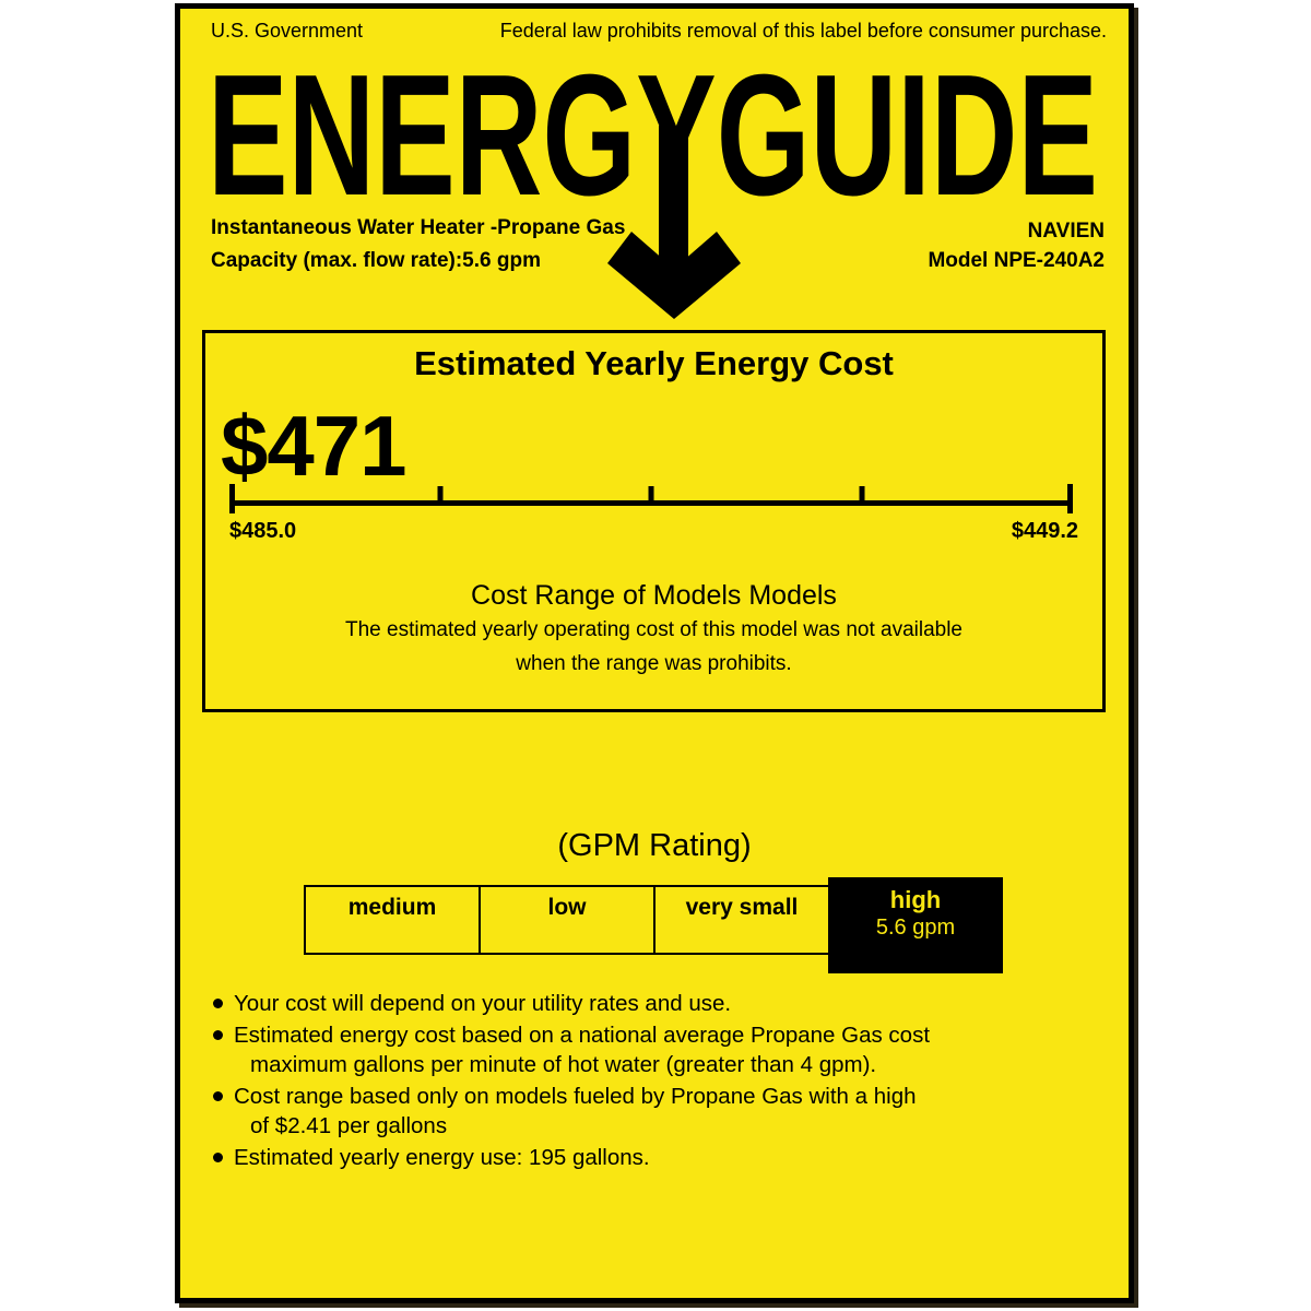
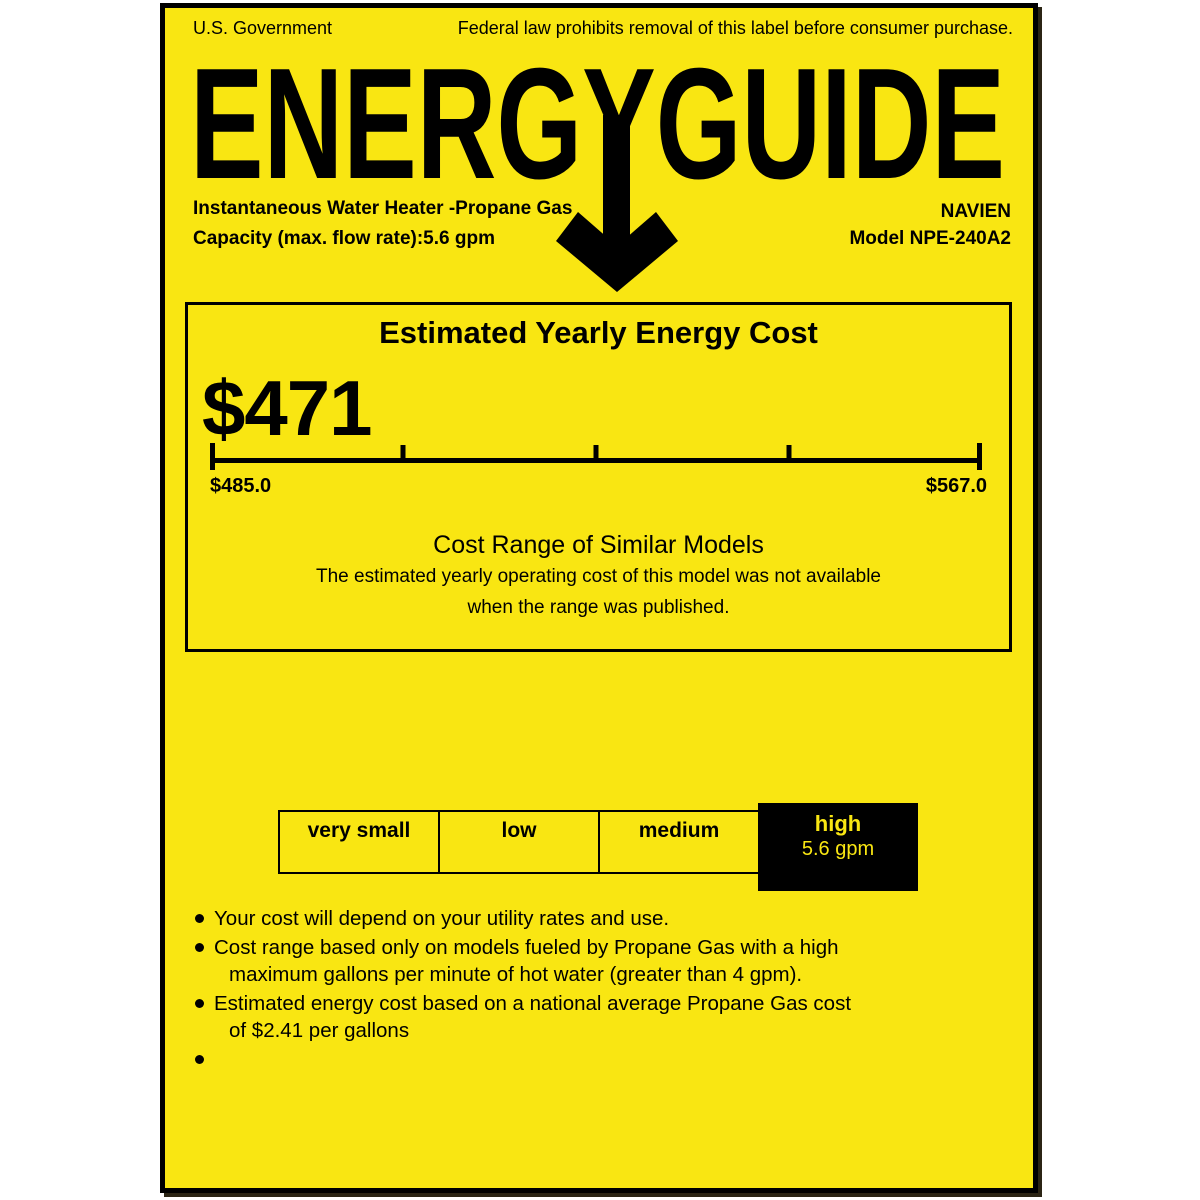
  U.S. Government
  Federal law prohibits removal of this label before consumer purchase.
  ENERGGUIDE
  Instantaneous Water Heater -Propane Gas
  Capacity (max. flow rate):5.6 gpm
  NAVIEN
  Model NPE-240A2
  Estimated Yearly Energy Cost
  $471
  $485.0
- $449.2
+ $567.0
- Cost Range of Models Models
+ Cost Range of Similar Models
  The estimated yearly operating cost of this model was not available
- when the range was prohibits.
+ when the range was published.
- (GPM Rating)
- medium
+ very small
  low
- very small
+ medium
  high
  5.6 gpm
  Your cost will depend on your utility rates and use.
- Estimated energy cost based on a national average Propane Gas cost
+ Cost range based only on models fueled by Propane Gas with a high
  maximum gallons per minute of hot water (greater than 4 gpm).
- Cost range based only on models fueled by Propane Gas with a high
+ Estimated energy cost based on a national average Propane Gas cost
  of $2.41 per gallons
- Estimated yearly energy use: 195 gallons.
